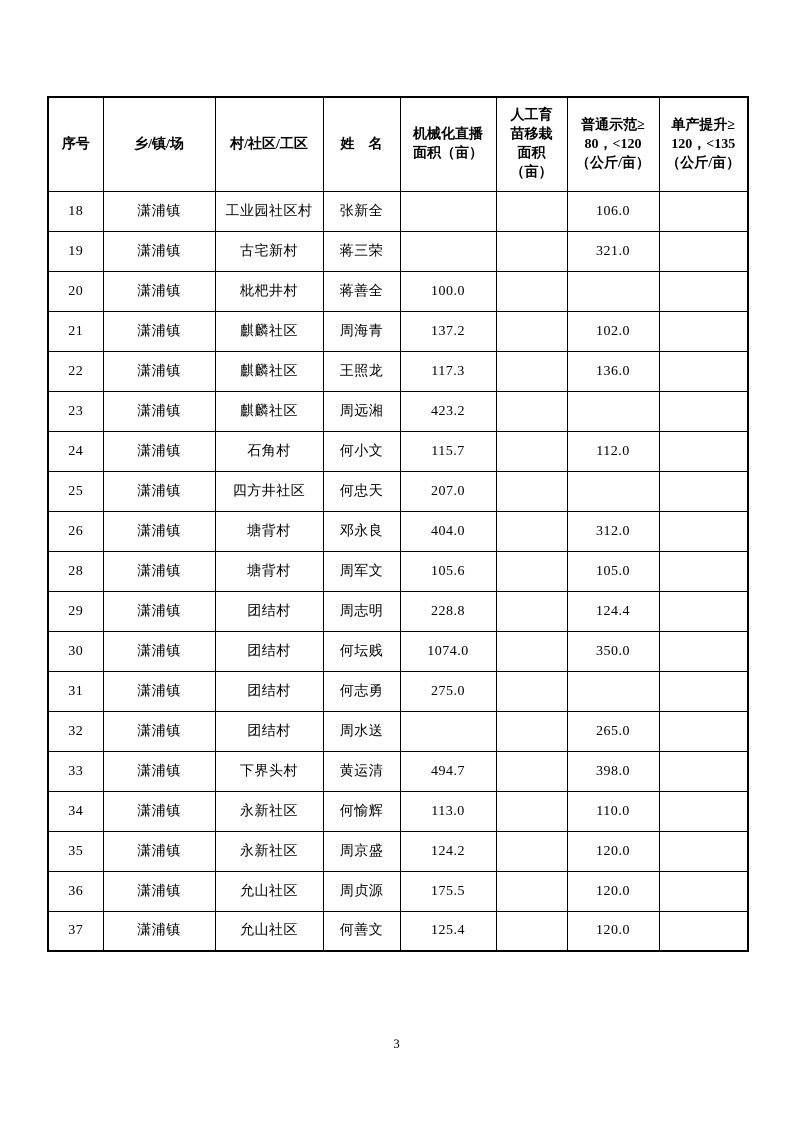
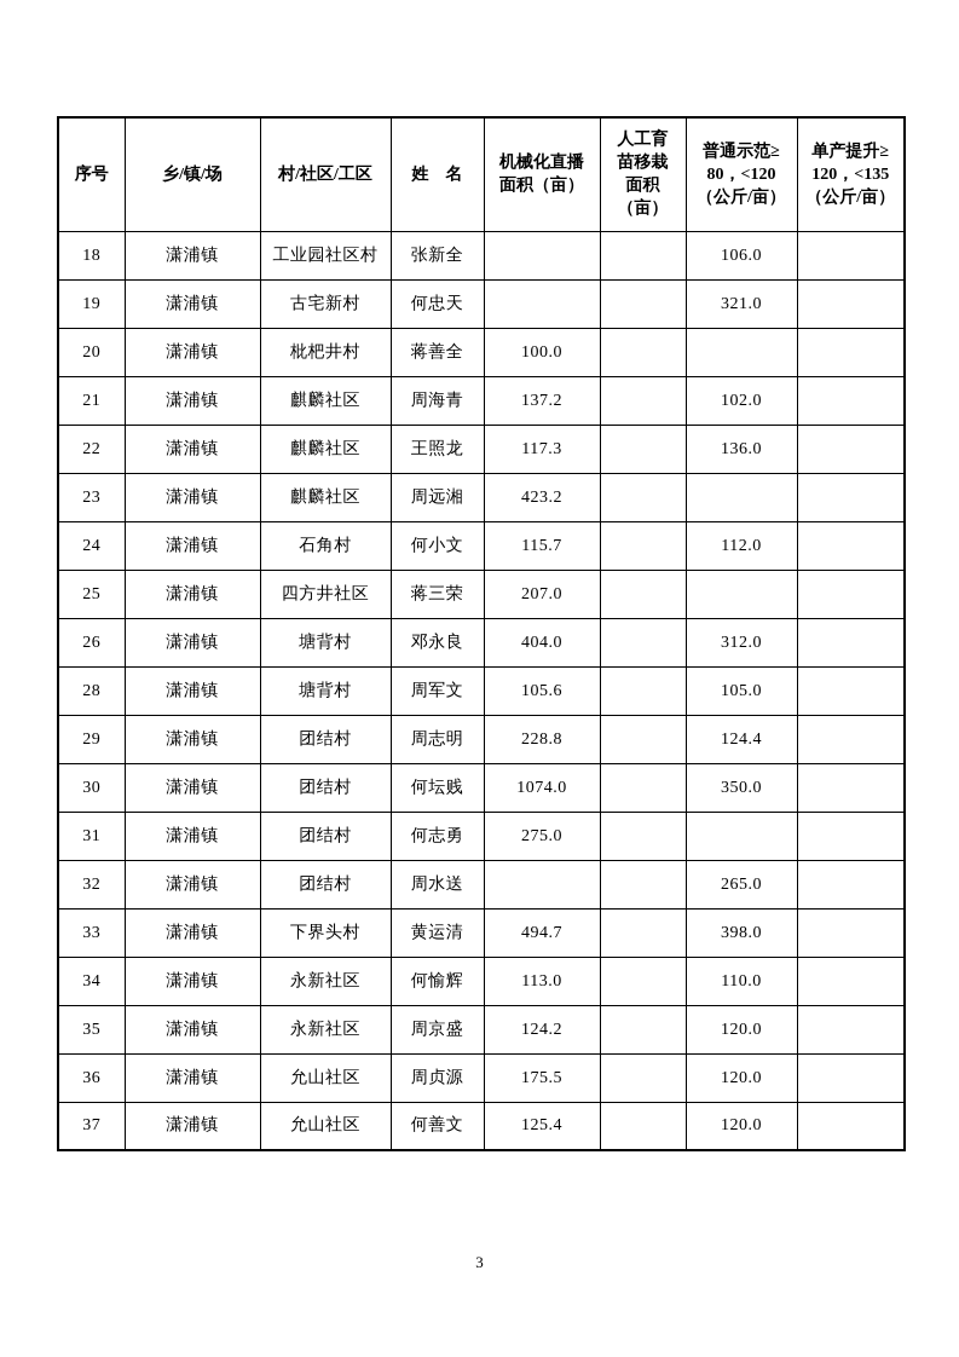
  序号	乡/镇/场	村/社区/工区	姓 名	机械化直播 面积（亩）	人工育 苗移栽 面积 （亩）	普通示范≥ 80，<120 （公斤/亩）	单产提升≥ 120，<135 （公斤/亩）
  18	潇浦镇	工业园社区村	张新全			106.0
- 19	潇浦镇	古宅新村	蒋三荣			321.0
+ 19	潇浦镇	古宅新村	何忠天			321.0
  20	潇浦镇	枇杷井村	蒋善全	100.0
  21	潇浦镇	麒麟社区	周海青	137.2		102.0
  22	潇浦镇	麒麟社区	王照龙	117.3		136.0
  23	潇浦镇	麒麟社区	周远湘	423.2
  24	潇浦镇	石角村	何小文	115.7		112.0
- 25	潇浦镇	四方井社区	何忠天	207.0
+ 25	潇浦镇	四方井社区	蒋三荣	207.0
  26	潇浦镇	塘背村	邓永良	404.0		312.0
  28	潇浦镇	塘背村	周军文	105.6		105.0
  29	潇浦镇	团结村	周志明	228.8		124.4
  30	潇浦镇	团结村	何坛贱	1074.0		350.0
  31	潇浦镇	团结村	何志勇	275.0
  32	潇浦镇	团结村	周水送			265.0
  33	潇浦镇	下界头村	黄运清	494.7		398.0
  34	潇浦镇	永新社区	何愉辉	113.0		110.0
  35	潇浦镇	永新社区	周京盛	124.2		120.0
  36	潇浦镇	允山社区	周贞源	175.5		120.0
  37	潇浦镇	允山社区	何善文	125.4		120.0
  3
